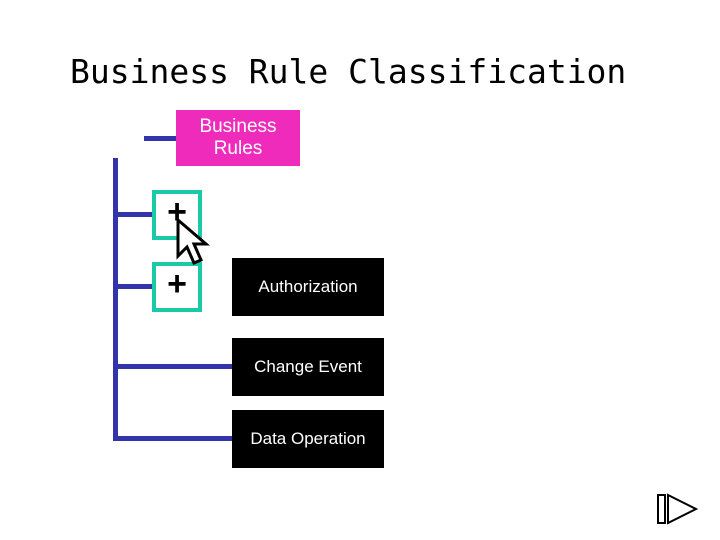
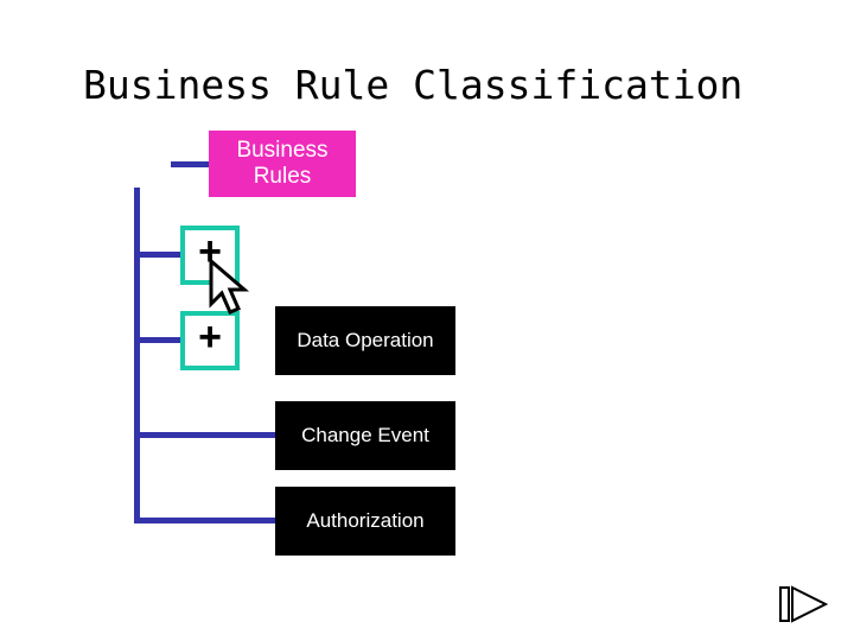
  Business Rule Classification
  Business Rules
  +
  +
- Authorization
+ Data Operation
  Change Event
- Data Operation
+ Authorization
